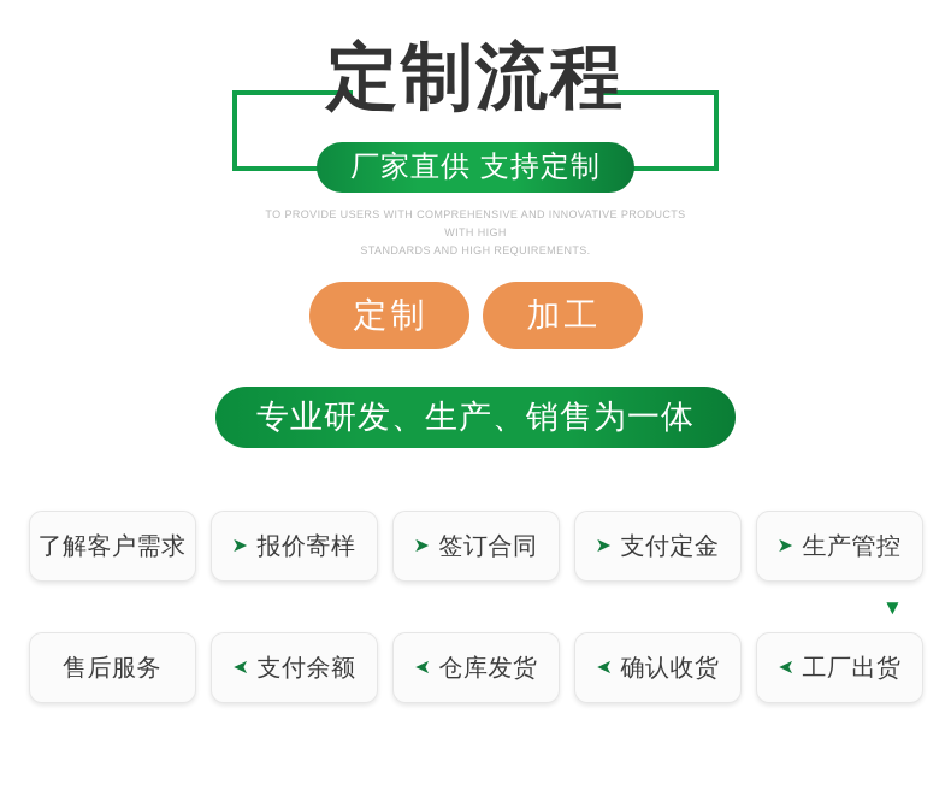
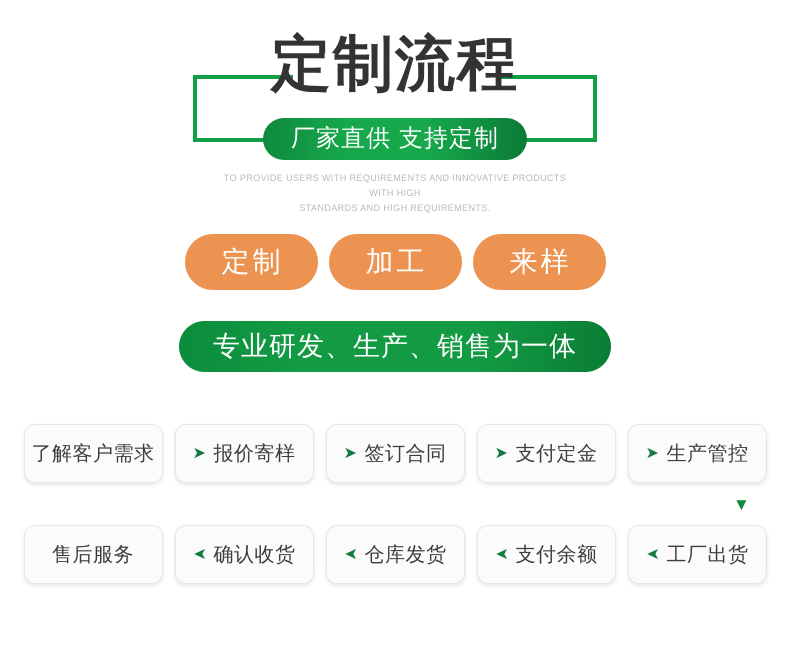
  定制流程
  厂家直供 支持定制
- TO PROVIDE USERS WITH COMPREHENSIVE AND INNOVATIVE PRODUCTS WITH HIGH
+ TO PROVIDE USERS WITH REQUIREMENTS AND INNOVATIVE PRODUCTS WITH HIGH
  STANDARDS AND HIGH REQUIREMENTS.
  定制
  加工
+ 来样
  专业研发、生产、销售为一体
  了解客户需求
  ➤
  报价寄样
  ➤
  签订合同
  ➤
  支付定金
  ➤
  生产管控
  售后服务
- 支付余额
+ 确认收货
  仓库发货
- 确认收货
+ 支付余额
  工厂出货
  ▼
